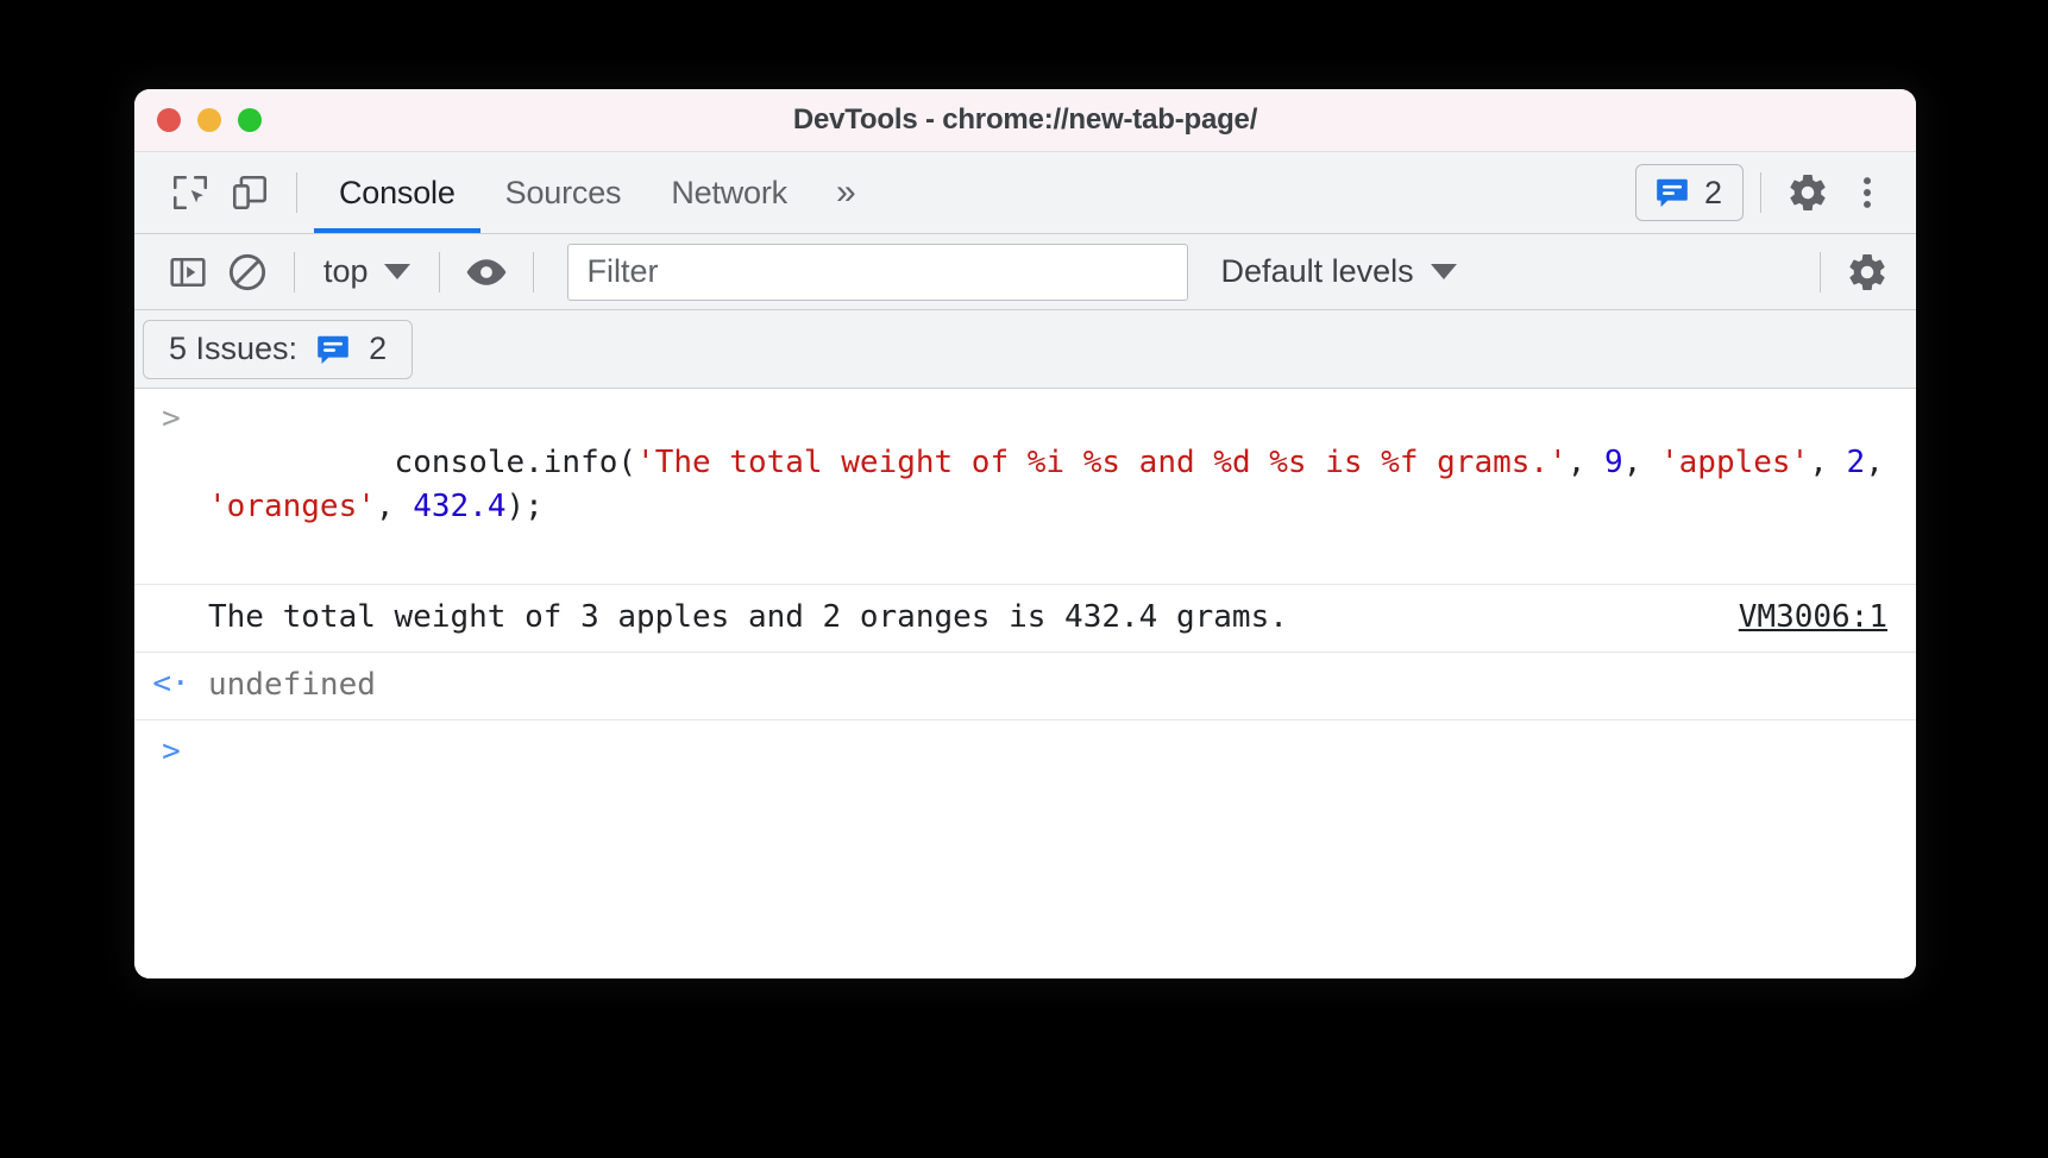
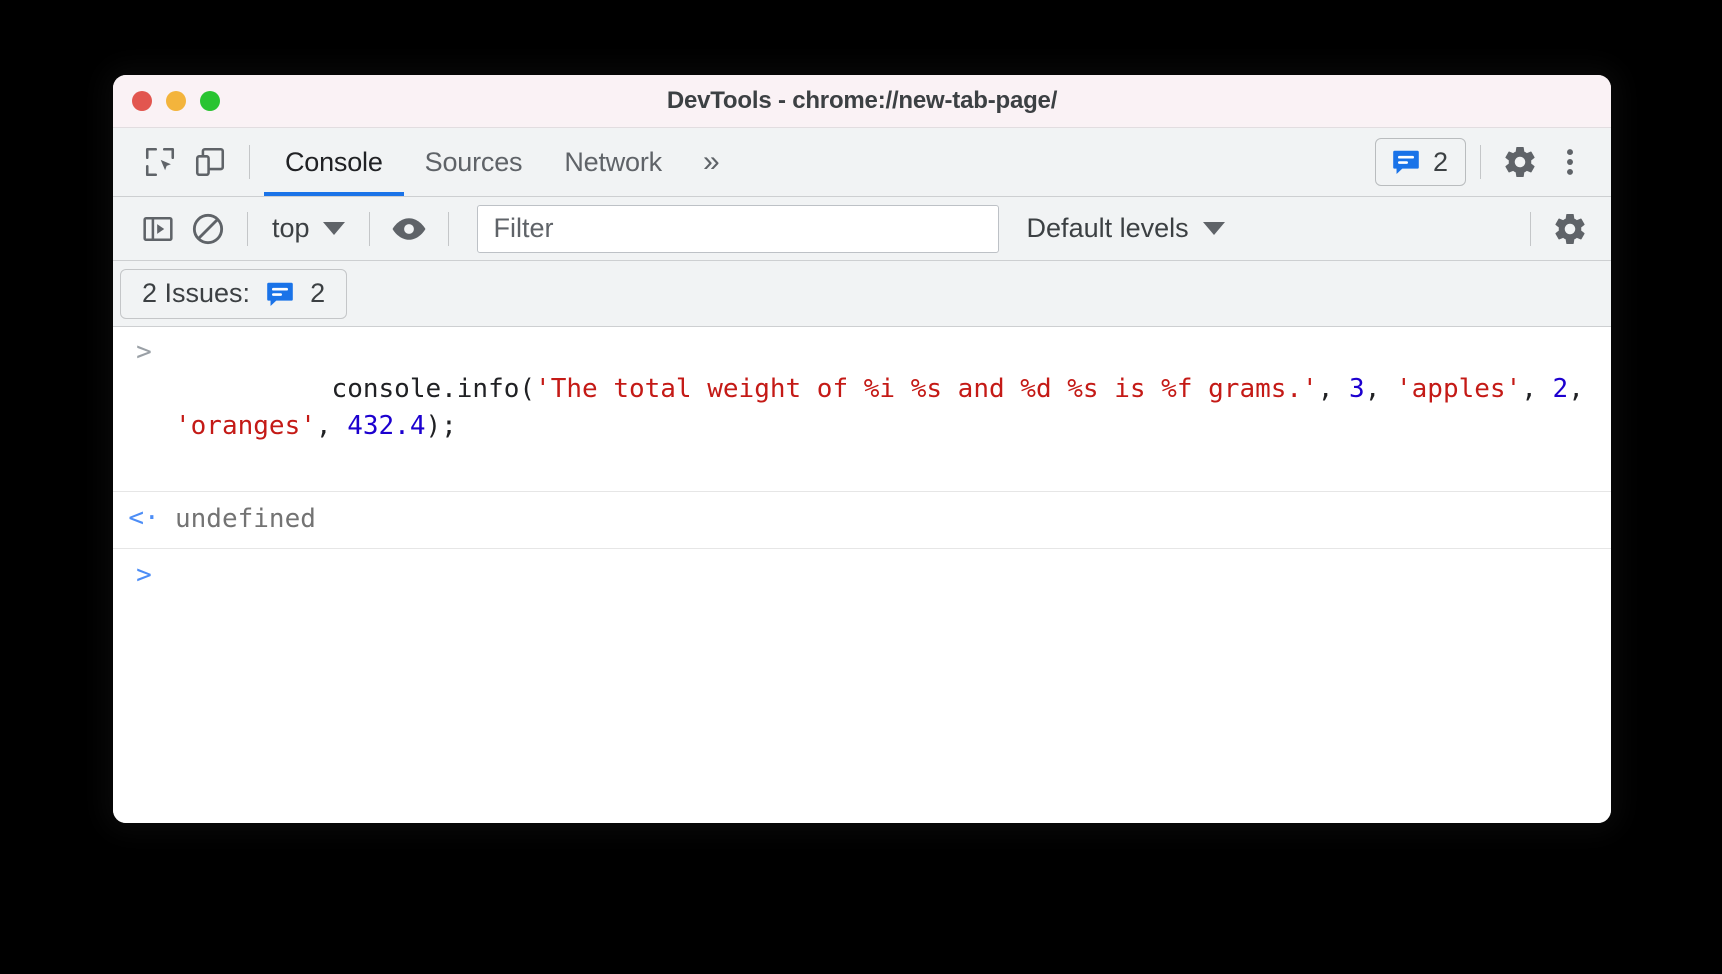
  DevTools - chrome://new-tab-page/
  Console
  Sources
  Network
  »
  2
  top
  Filter
  Default levels
- 5 Issues:
+ 2 Issues:
  2
  >
- console.info('The total weight of %i %s and %d %s is %f grams.', 9, 'apples', 2, 'oranges', 432.4);
+ console.info('The total weight of %i %s and %d %s is %f grams.', 3, 'apples', 2, 'oranges', 432.4);
- The total weight of 3 apples and 2 oranges is 432.4 grams.
- VM3006:1
  <·
  undefined
  >
